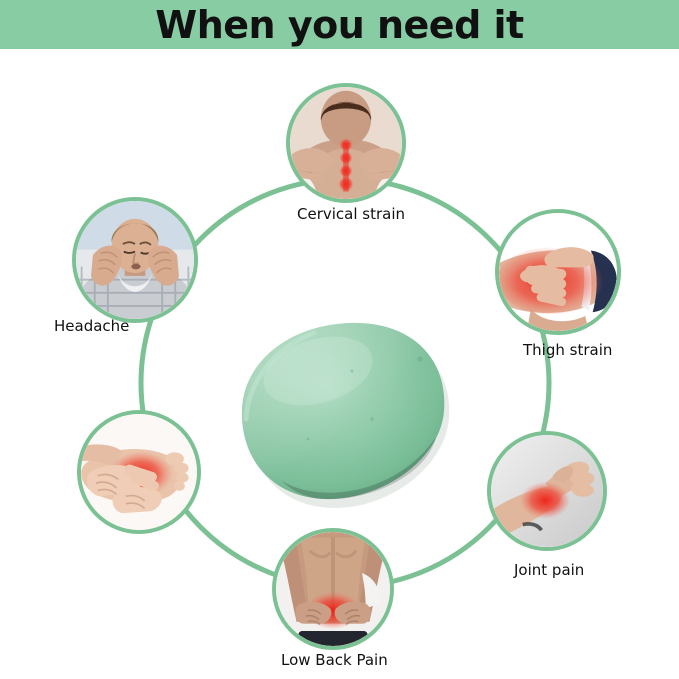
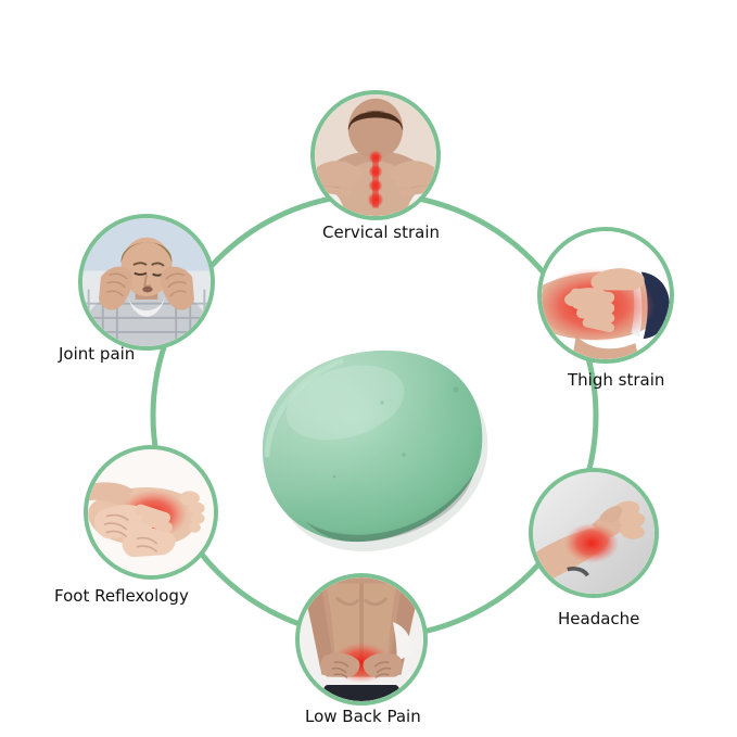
- When you need it
  Cervical strain
- Headache
+ Joint pain
  Thigh strain
- Joint pain
+ Headache
  Low Back Pain
+ Foot Reflexology
